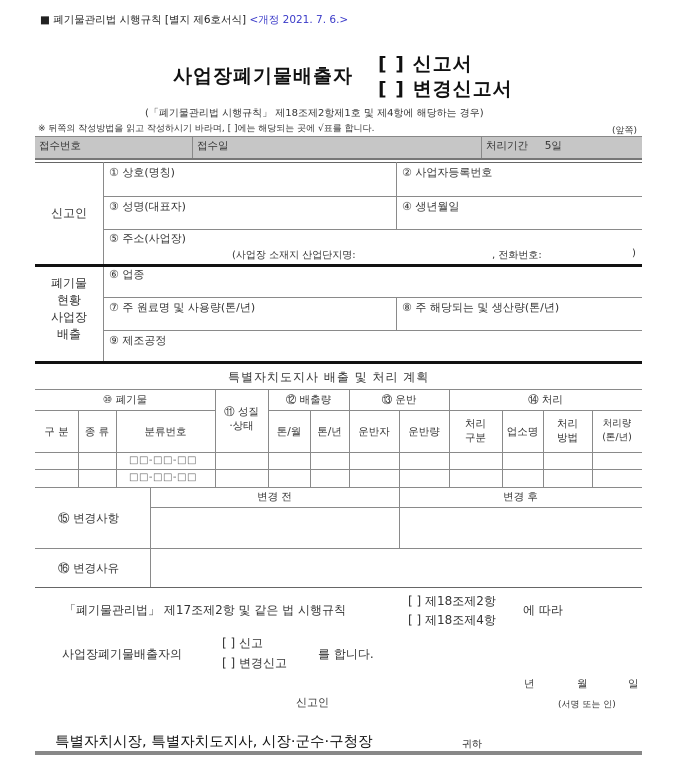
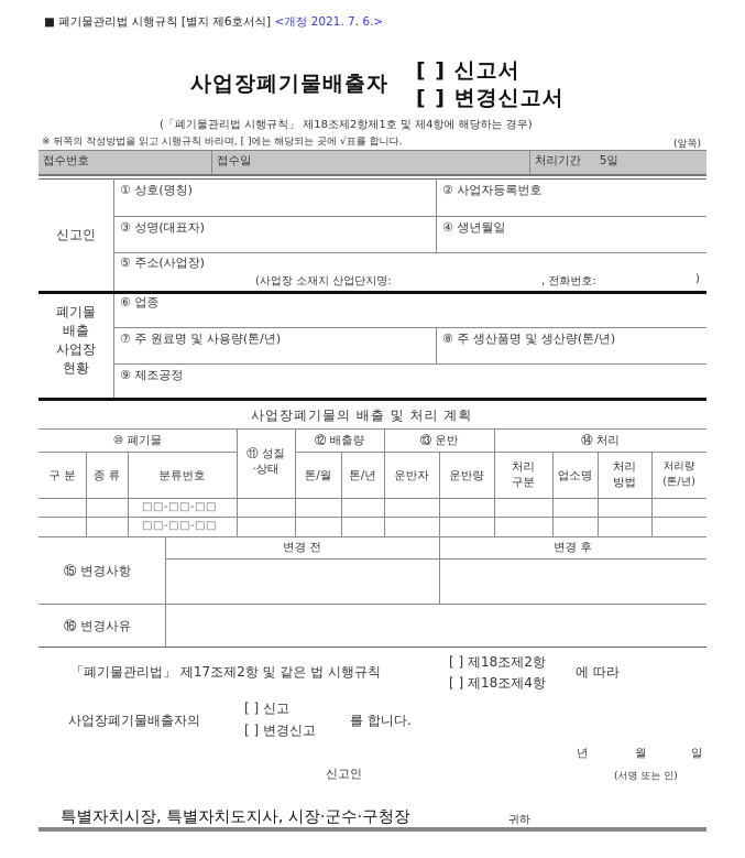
  ■ 폐기물관리법 시행규칙 [별지 제6호서식] <개정 2021. 7. 6.>
  사업장폐기물배출자
  [ ] 신고서
  [ ] 변경신고서
  (「폐기물관리법 시행규칙」 제18조제2항제1호 및 제4항에 해당하는 경우)
- ※ 뒤쪽의 작성방법을 읽고 작성하시기 바라며, [ ]에는 해당되는 곳에 √표를 합니다.
+ ※ 뒤쪽의 작성방법을 읽고 시행규칙 바라며, [ ]에는 해당되는 곳에 √표를 합니다.
  (앞쪽)
  접수번호
  접수일
  처리기간 5일
  신고인
  ① 상호(명칭)
  ② 사업자등록번호
  ③ 성명(대표자)
  ④ 생년월일
  ⑤ 주소(사업장)
  (사업장 소재지 산업단지명:
  , 전화번호:
  )
  폐기물
- 현황
+ 배출
  사업장
- 배출
+ 현황
  ⑥ 업종
  ⑦ 주 원료명 및 사용량(톤/년)
- ⑧ 주 해당되는 및 생산량(톤/년)
+ ⑧ 주 생산품명 및 생산량(톤/년)
  ⑨ 제조공정
- 특별자치도지사 배출 및 처리 계획
+ 사업장폐기물의 배출 및 처리 계획
  ⑩ 폐기물
  ⑪ 성질
  ·상태
  ⑫ 배출량
  ⑬ 운반
  ⑭ 처리
  구 분
  종 류
  분류번호
  톤/월
  톤/년
  운반자
  운반량
  처리
  구분
  업소명
  처리
  방법
  처리량
  (톤/년)
  □□-□□-□□
  □□-□□-□□
  변경 전
  변경 후
  ⑮ 변경사항
  ⑯ 변경사유
  「폐기물관리법」 제17조제2항 및 같은 법 시행규칙
  [ ] 제18조제2항
  [ ] 제18조제4항
  에 따라
  사업장폐기물배출자의
  [ ] 신고
  [ ] 변경신고
  를 합니다.
  년
  월
  일
  신고인
  (서명 또는 인)
  특별자치시장, 특별자치도지사, 시장·군수·구청장
  귀하
